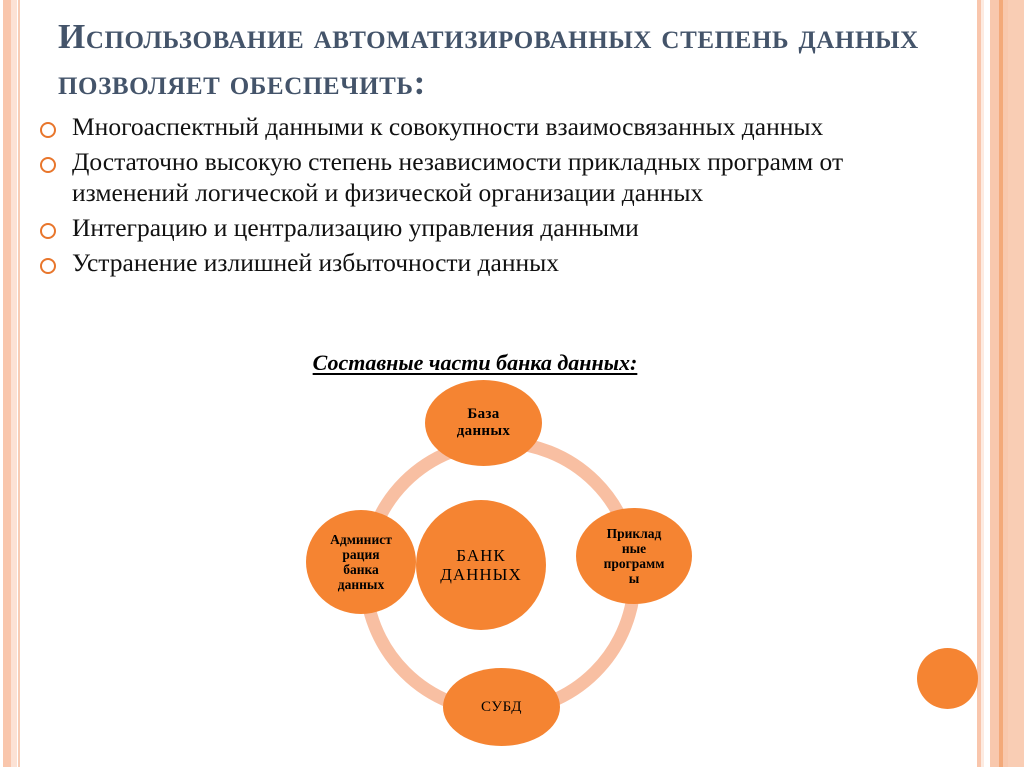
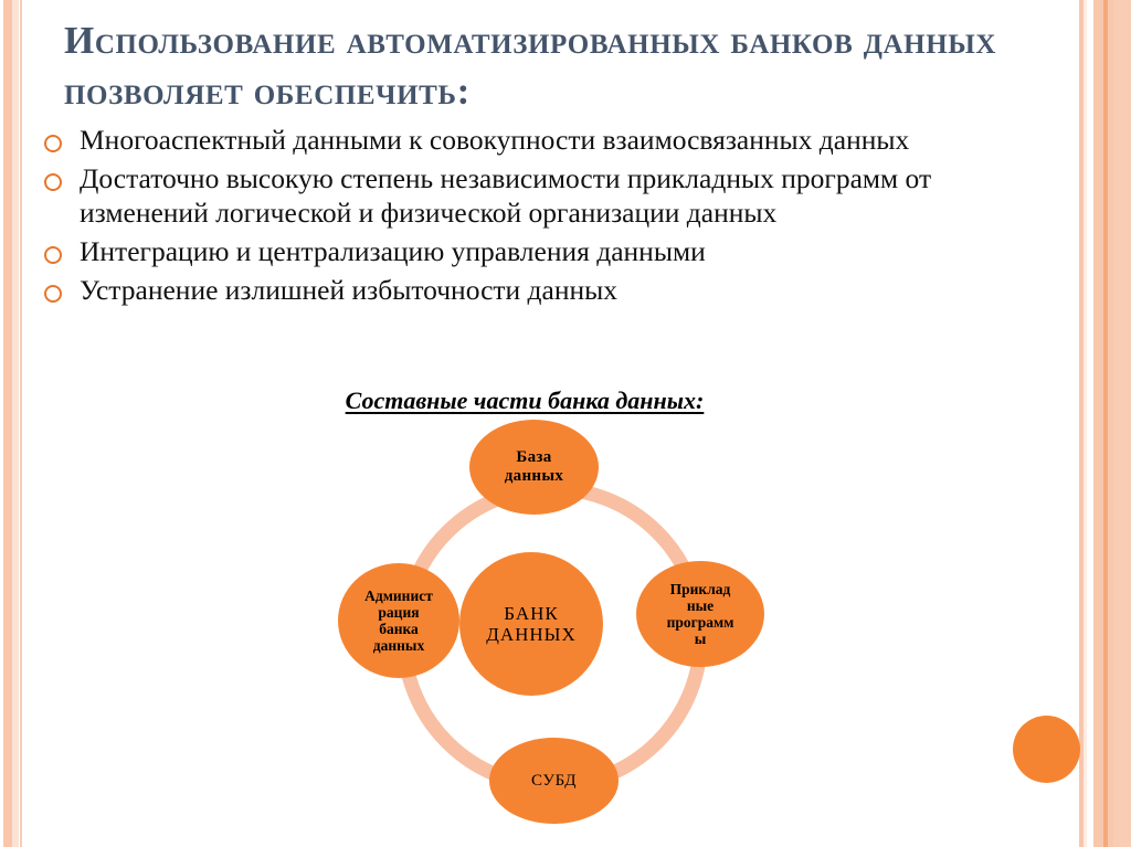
- Использование автоматизированных степень данных позволяет обеспечить:
+ Использование автоматизированных банков данных позволяет обеспечить:
  Многоаспектный данными к совокупности взаимосвязанных данных
  Достаточно высокую степень независимости прикладных программ от изменений логической и физической организации данных
  Интеграцию и централизацию управления данными
  Устранение излишней избыточности данных
  Составные части банка данных:
  База
  данных
  Админист
  рация
  банка
  данных
  БАНК
  ДАННЫХ
  Приклад
  ные
  программ
  ы
  СУБД
